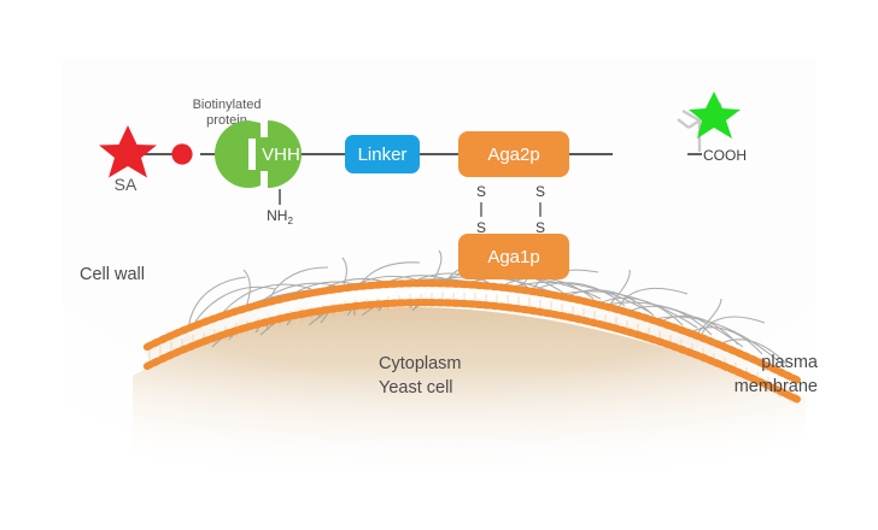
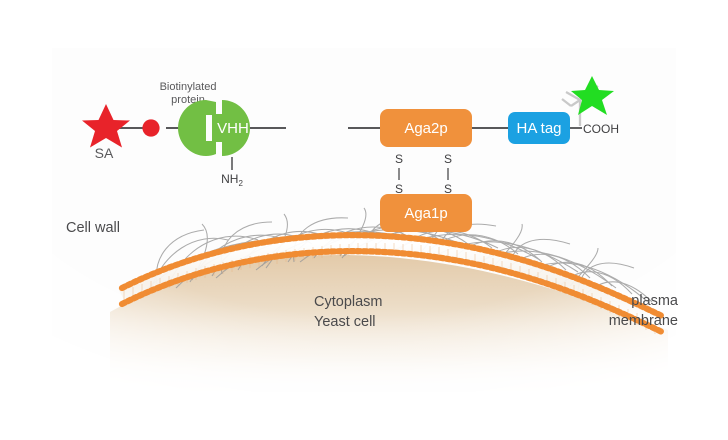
  SA
  Biotinylated
  protein
  VHH
  NH2
- Linker
  Aga2p
  S
  S
  S
  S
  Aga1p
+ HA tag
  COOH
  Cell wall
  Cytoplasm
  Yeast cell
  plasma
  membrane
